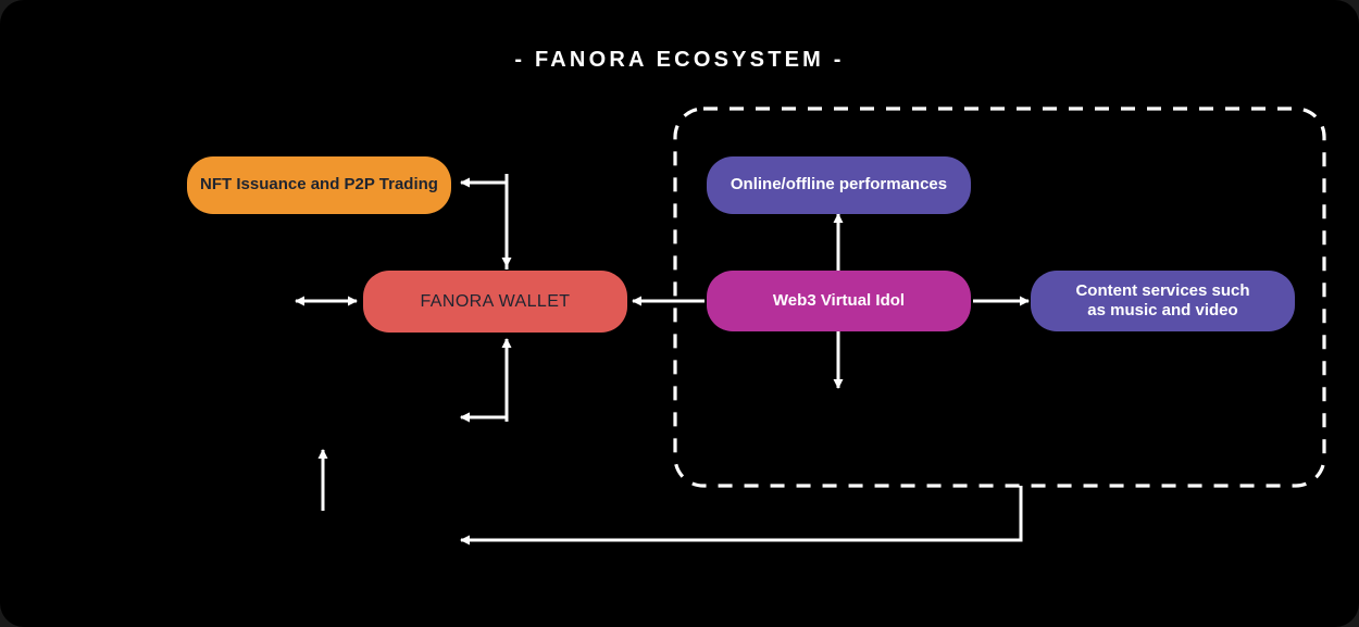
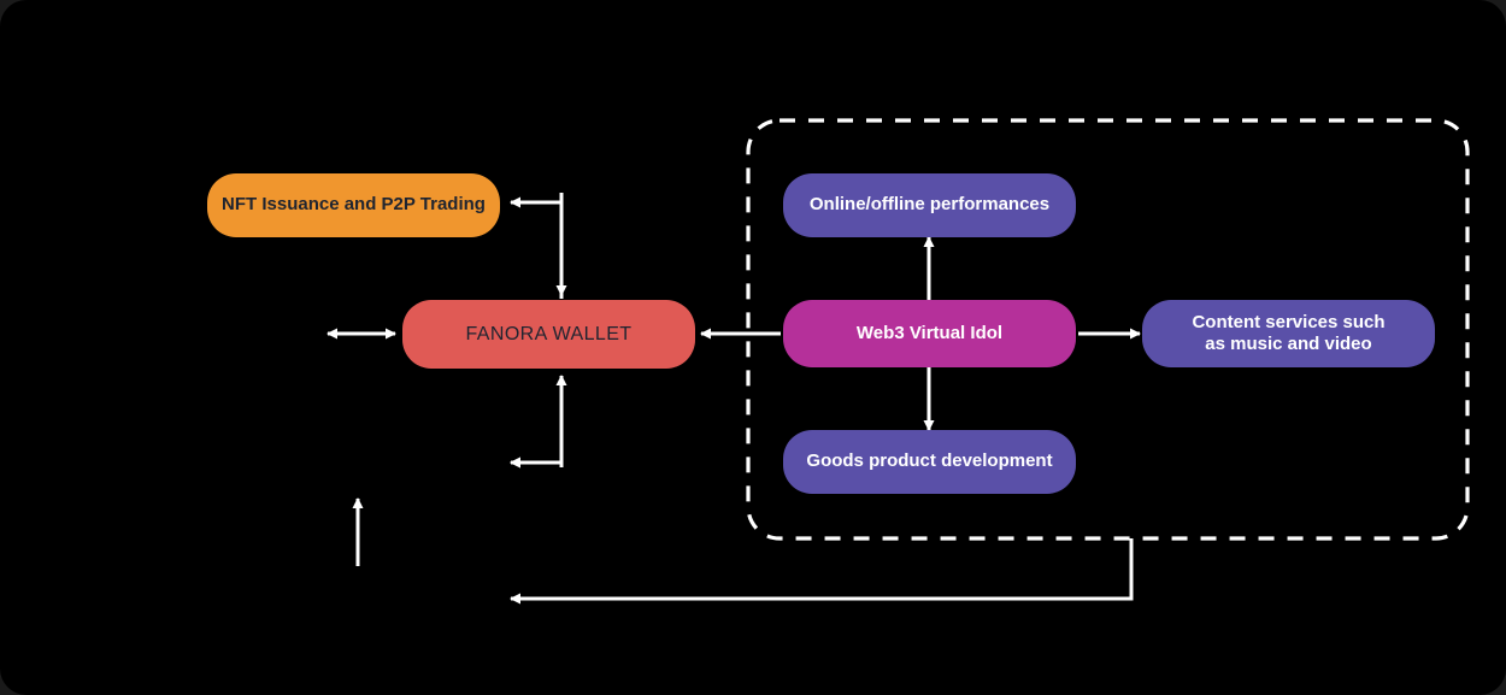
- - FANORA ECOSYSTEM -
  NFT Issuance and P2P Trading
  FANORA WALLET
  Online/offline performances
  Web3 Virtual Idol
  Content services such
  as music and video
+ Goods product development
